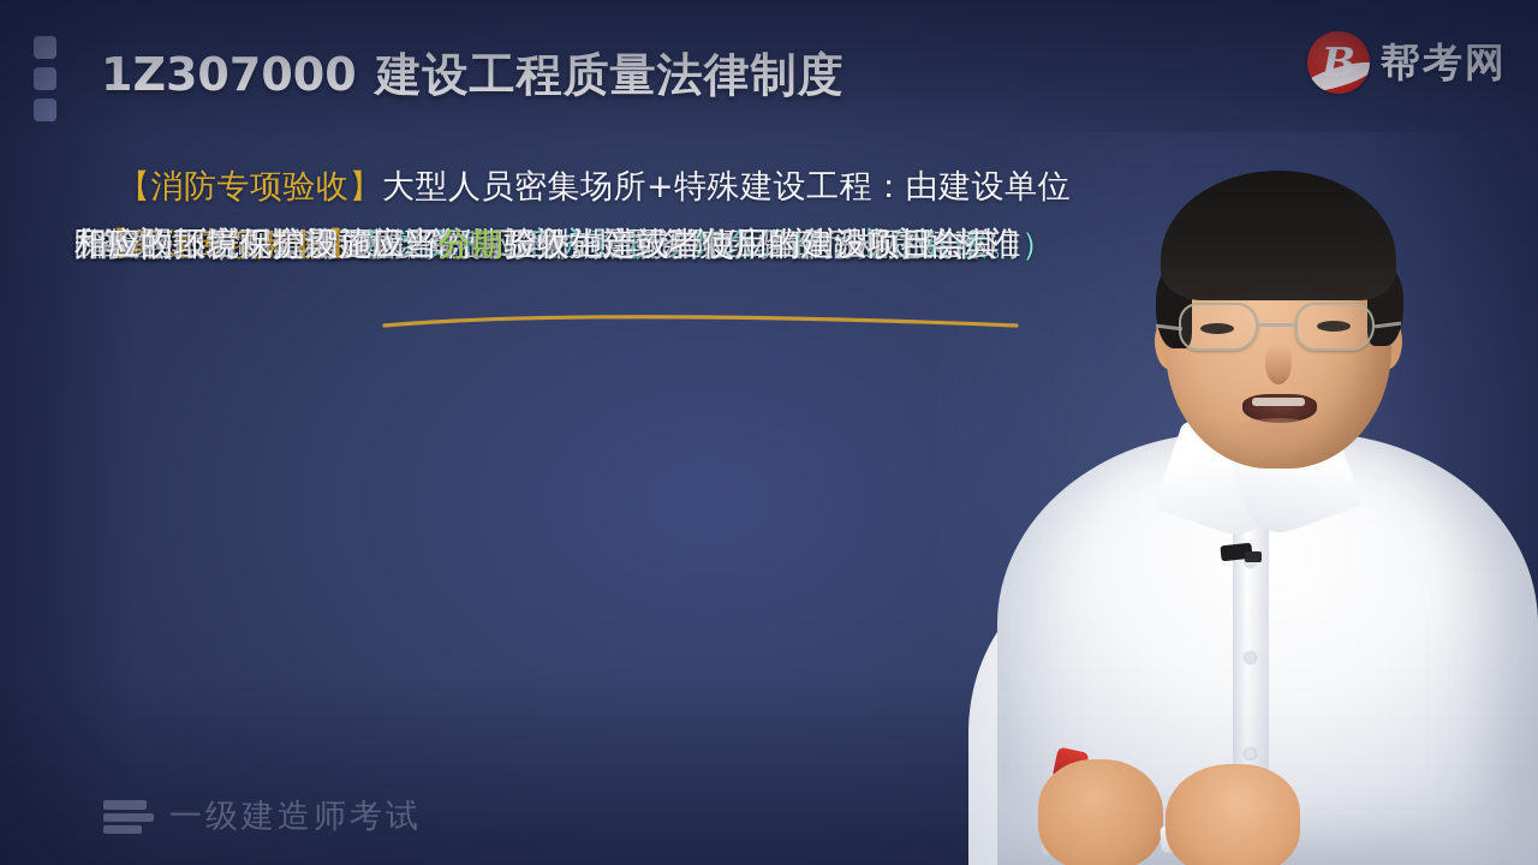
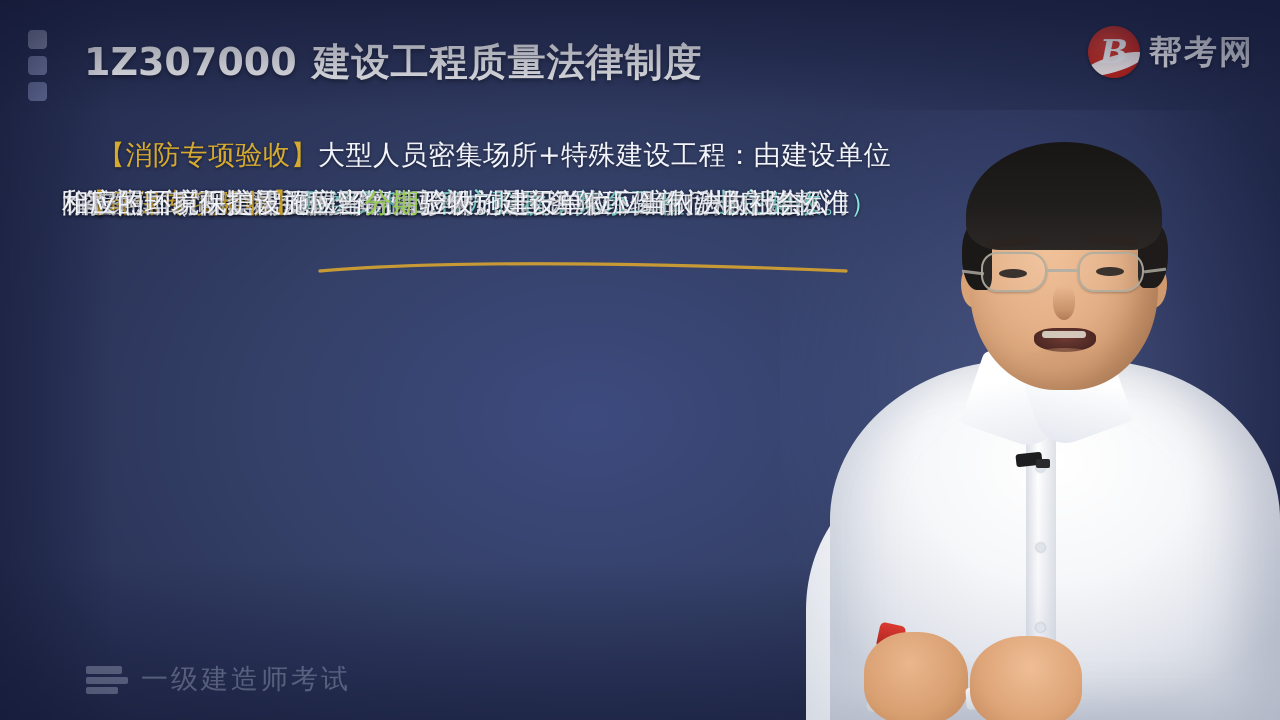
  【消防专项验收】大型人员密集场所+特殊建设工程：由建设单位
  向住建部门申请验收；其他工程：由建设单位验收后报住建部门
  备案。（简记为：两类工程，官方验收；其余工程，业主验收。）
  【环保专项验收】建设单位应当按照国务院环保部门规定的标准
  和程序，对配套建设的环境保护设施进行验收，编制验收报告。
  除按照国家规定需要保密的情形外，建设单位应当依法向社会公
- 开验收报告。分期建设、分期投入生产或者使用的建设项目，其
  相应的环境保护设施应当分期验收。
  一级建造师考试
